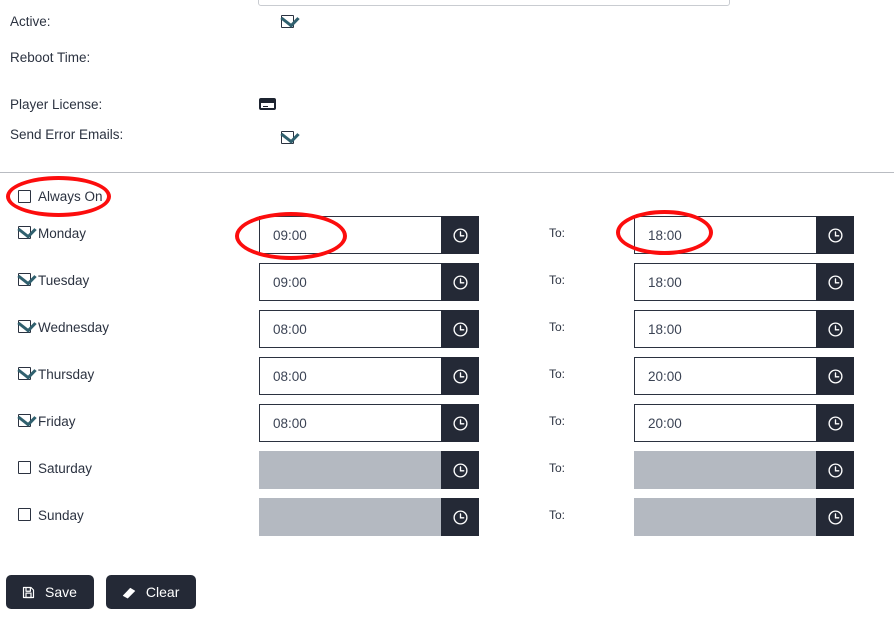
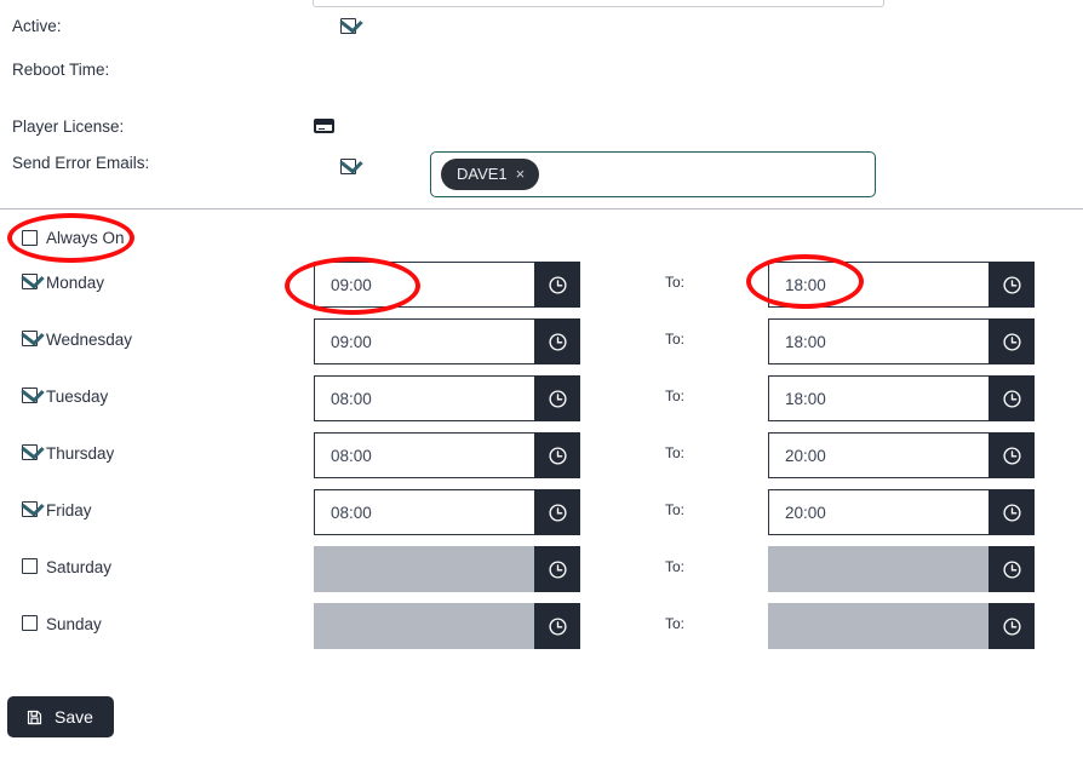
  Active:
  Reboot Time:
  Player License:
  Send Error Emails:
+ DAVE1
+ ×
  Always On
  Monday
  09:00
  To:
  18:00
- Tuesday
+ Wednesday
  09:00
  To:
  18:00
- Wednesday
+ Tuesday
  08:00
  To:
  18:00
  Thursday
  08:00
  To:
  20:00
  Friday
  08:00
  To:
  20:00
  Saturday
  To:
  Sunday
  To:
  Save
- Clear
